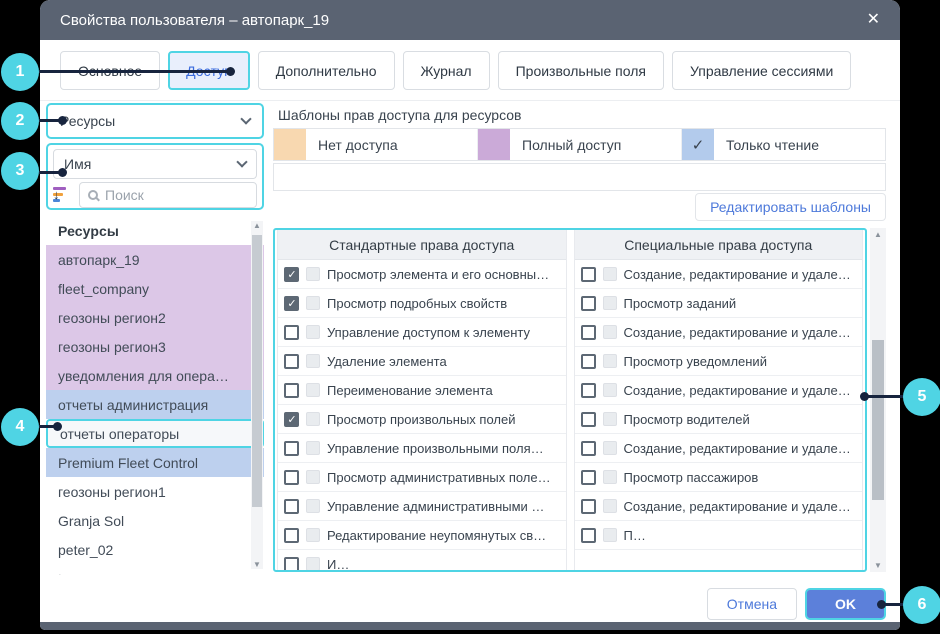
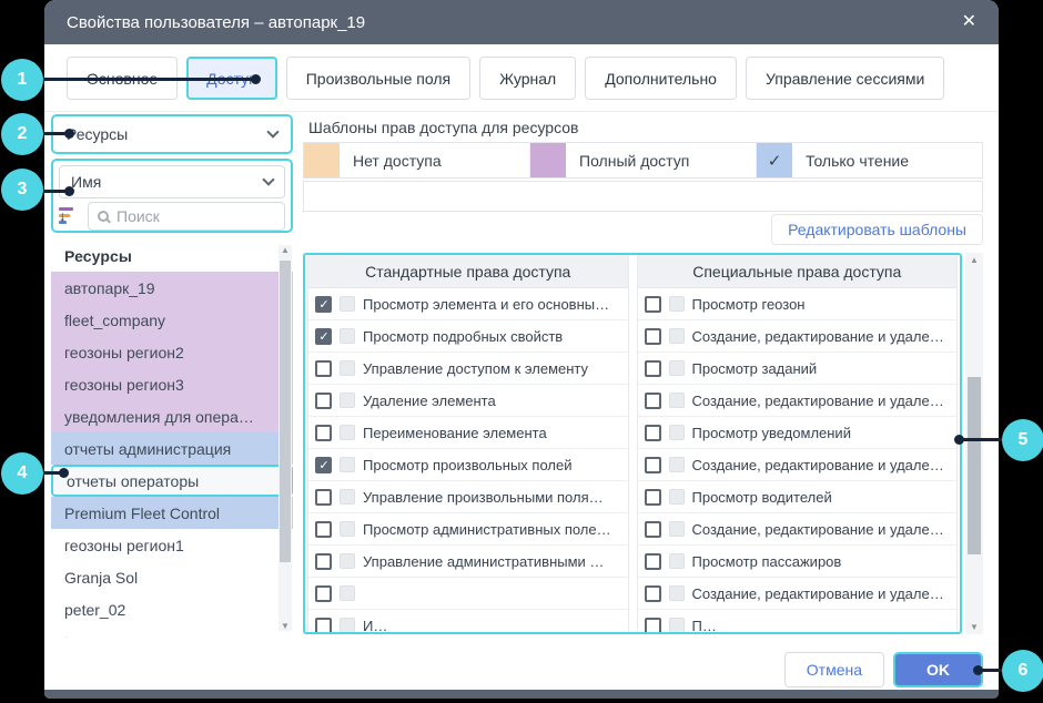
  Свойства пользователя – автопарк_19
  ✕
- Дополнительно
+ Произвольные поля
  Журнал
- Произвольные поля
+ Дополнительно
  Управление сессиями
  есурсы
  Имя
  ↓
  Поиск
  Ресурсы
  автопарк_19
  fleet_company
  геозоны регион2
  геозоны регион3
  уведомления для опера…
  отчеты администрация
  отчеты операторы
  Premium Fleet Control
  геозоны регион1
  Granja Sol
  peter_02
  ▲
  ▼
  Шаблоны прав доступа для ресурсов
  Нет доступа
  Полный доступ
  ✓
  Только чтение
  Редактировать шаблоны
  Стандартные права доступа
  Просмотр элемента и его основны…
  Просмотр подробных свойств
  Управление доступом к элементу
  Удаление элемента
  Переименование элемента
  Просмотр произвольных полей
  Управление произвольными поля…
  Просмотр административных поле…
  Управление административными …
- Редактирование неупомянутых св…
  И…
  Специальные права доступа
+ Просмотр геозон
  Создание, редактирование и удале…
  Просмотр заданий
  Создание, редактирование и удале…
  Просмотр уведомлений
  Создание, редактирование и удале…
  Просмотр водителей
  Создание, редактирование и удале…
  Просмотр пассажиров
  Создание, редактирование и удале…
  П…
  ▲
  ▼
  Отмена
  OK
  1
  2
  3
  4
  5
  6
